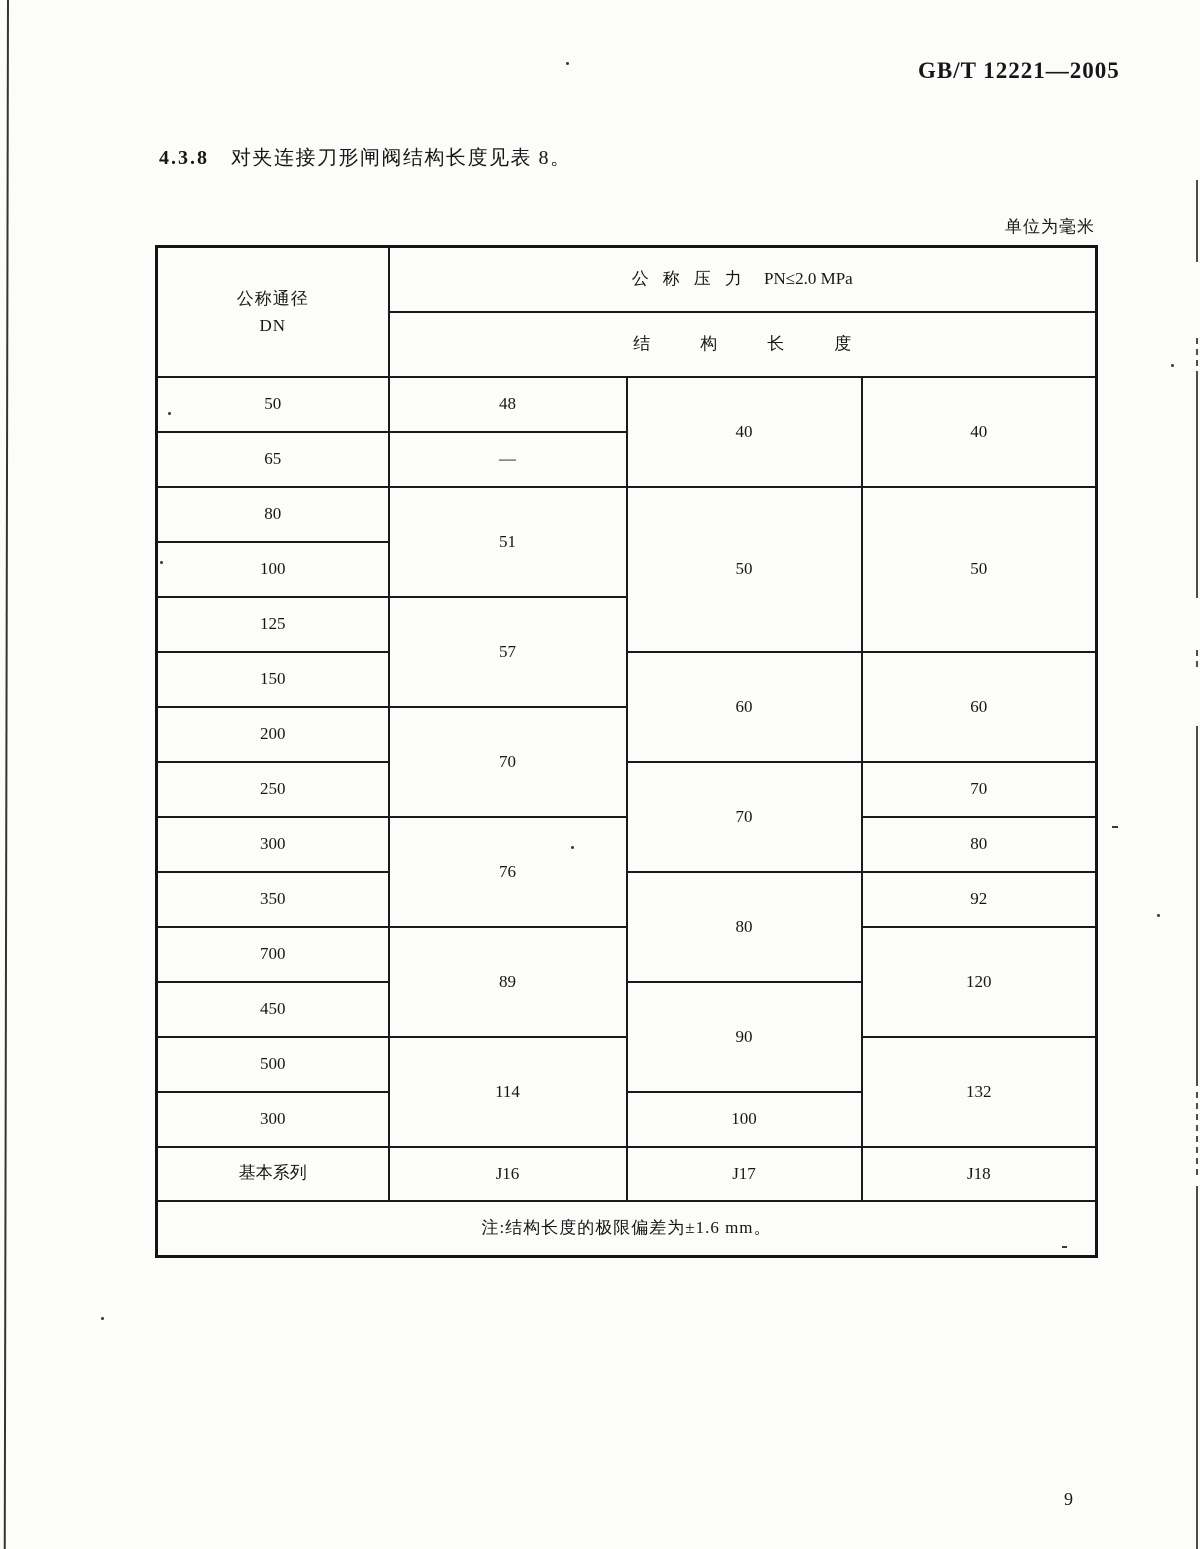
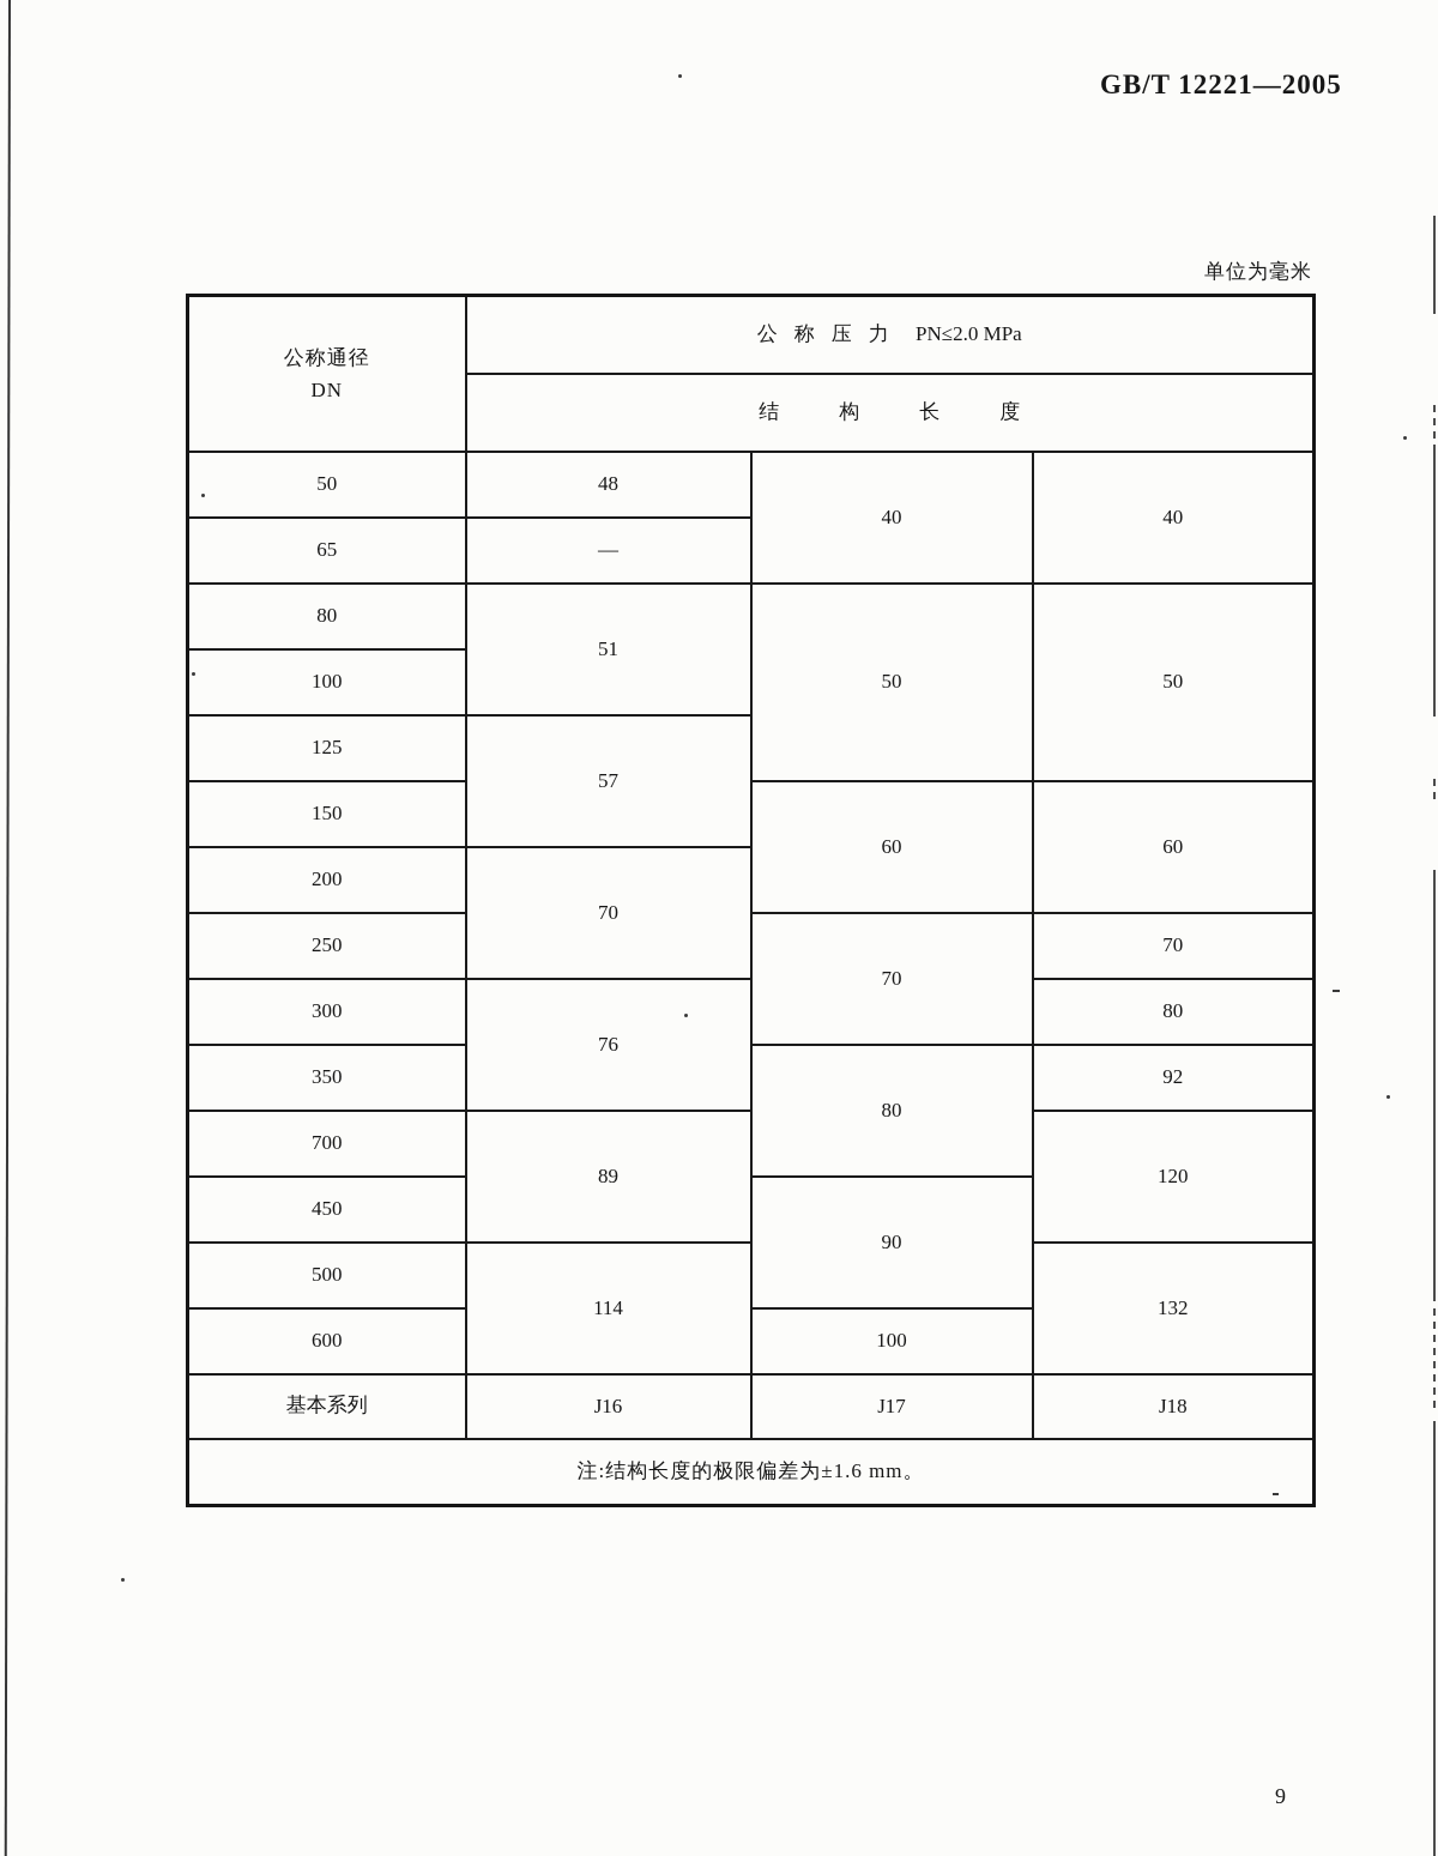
  GB/T 12221—2005
- 4.3.8 对夹连接刀形闸阀结构长度见表 8。
  单位为毫米
  公称通径 DN	公称压力 PN≤2.0 MPa
  结构长度
  50	48	40	40
  65	—
  80	51	50	50
  100
  125	57
  150	60	60
  200	70
  250	70	70
  300	76	80
  350	80	92
  700	89	120
  450	90
  500	114	132
- 300	100
+ 600	100
  基本系列	J16	J17	J18
  注:结构长度的极限偏差为±1.6 mm。
  9
